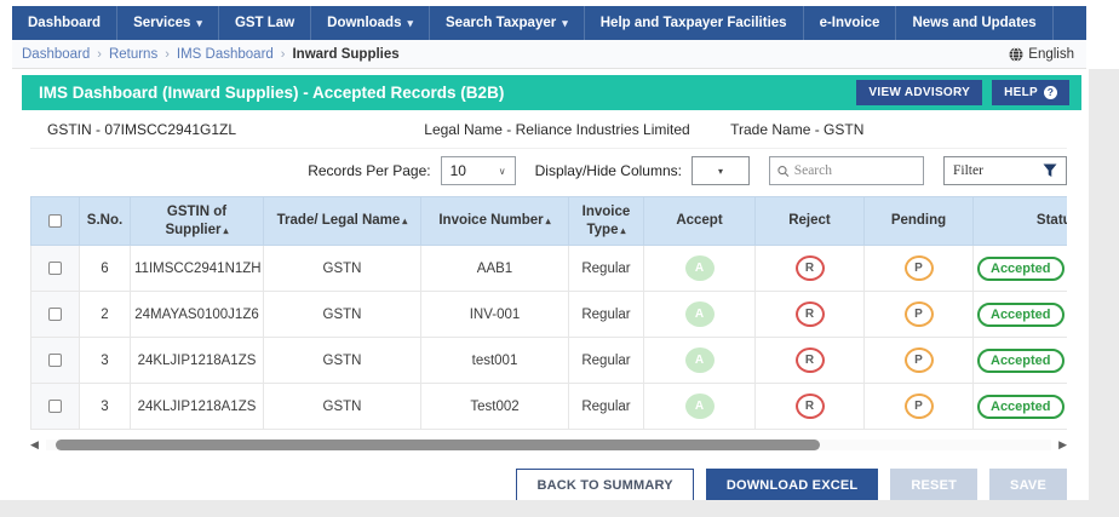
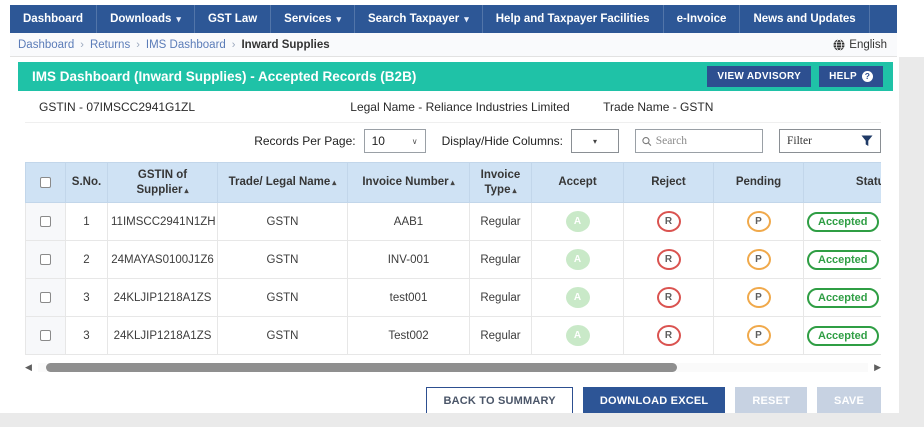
  Dashboard
- Services
+ Downloads
  ▾
  GST Law
- Downloads
+ Services
  ▾
  Search Taxpayer
  ▾
  Help and Taxpayer Facilities
  e-Invoice
  News and Updates
  Dashboard
  ›
  Returns
  ›
  IMS Dashboard
  ›
  Inward Supplies
  English
  IMS Dashboard (Inward Supplies) - Accepted Records (B2B)
  VIEW ADVISORY
  HELP
  ?
  GSTIN - 07IMSCC2941G1ZL
  Legal Name - Reliance Industries Limited
  Trade Name - GSTN
  Records Per Page:
  10
  ∨
  Display/Hide Columns:
  ▾
  Search
  Filter
  	S.No.	GSTIN of Supplier ▴	Trade/ Legal Name ▴	Invoice Number ▴	Invoice Type ▴	Accept	Reject	Pending	Stat
- 	6	11IMSCC2941N1ZH	GSTN	AAB1	Regular	A	R	P	Accepted
+ 	1	11IMSCC2941N1ZH	GSTN	AAB1	Regular	A	R	P	Accepted
  	2	24MAYAS0100J1Z6	GSTN	INV-001	Regular	A	R	P	Accepted
  	3	24KLJIP1218A1ZS	GSTN	test001	Regular	A	R	P	Accepted
  	3	24KLJIP1218A1ZS	GSTN	Test002	Regular	A	R	P	Accepted
  ◀
  ▶
  BACK TO SUMMARY
  DOWNLOAD EXCEL
  RESET
  SAVE
